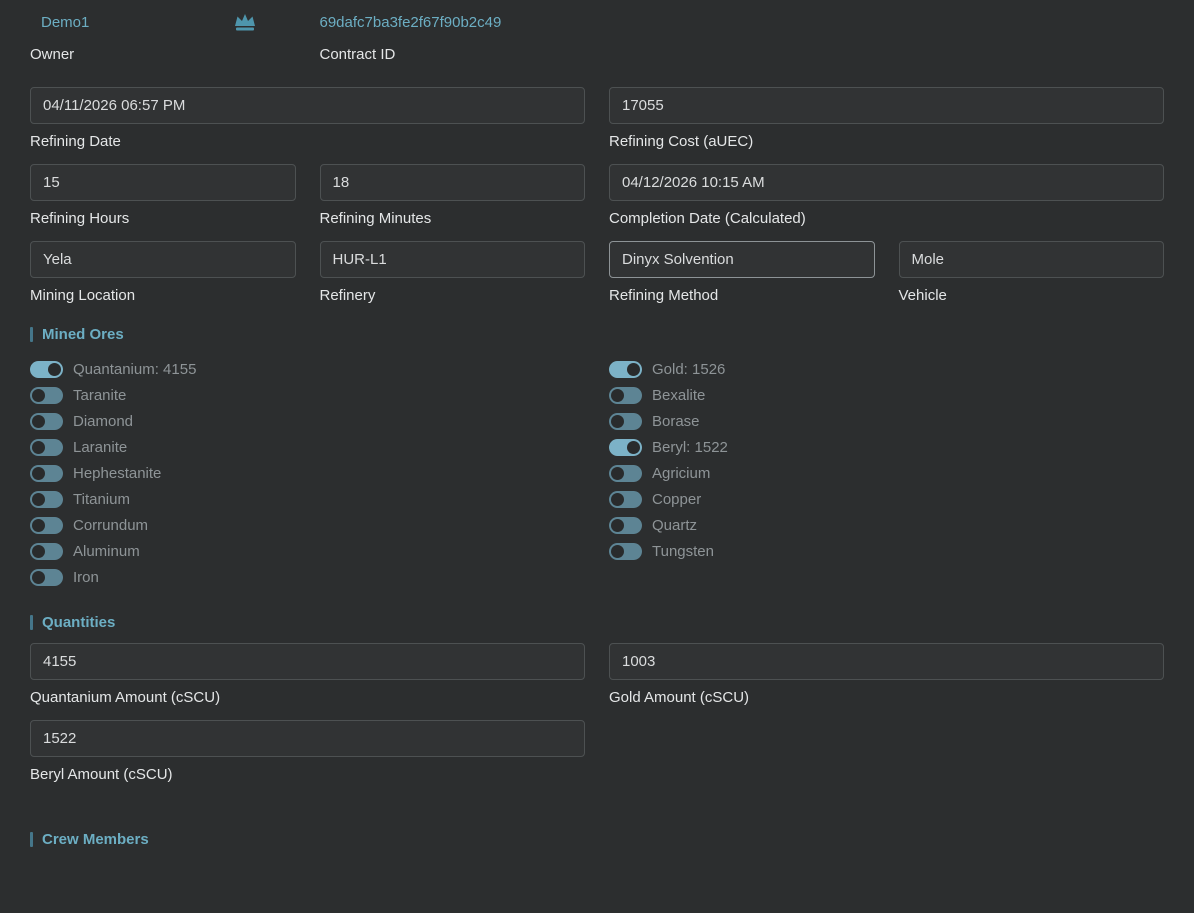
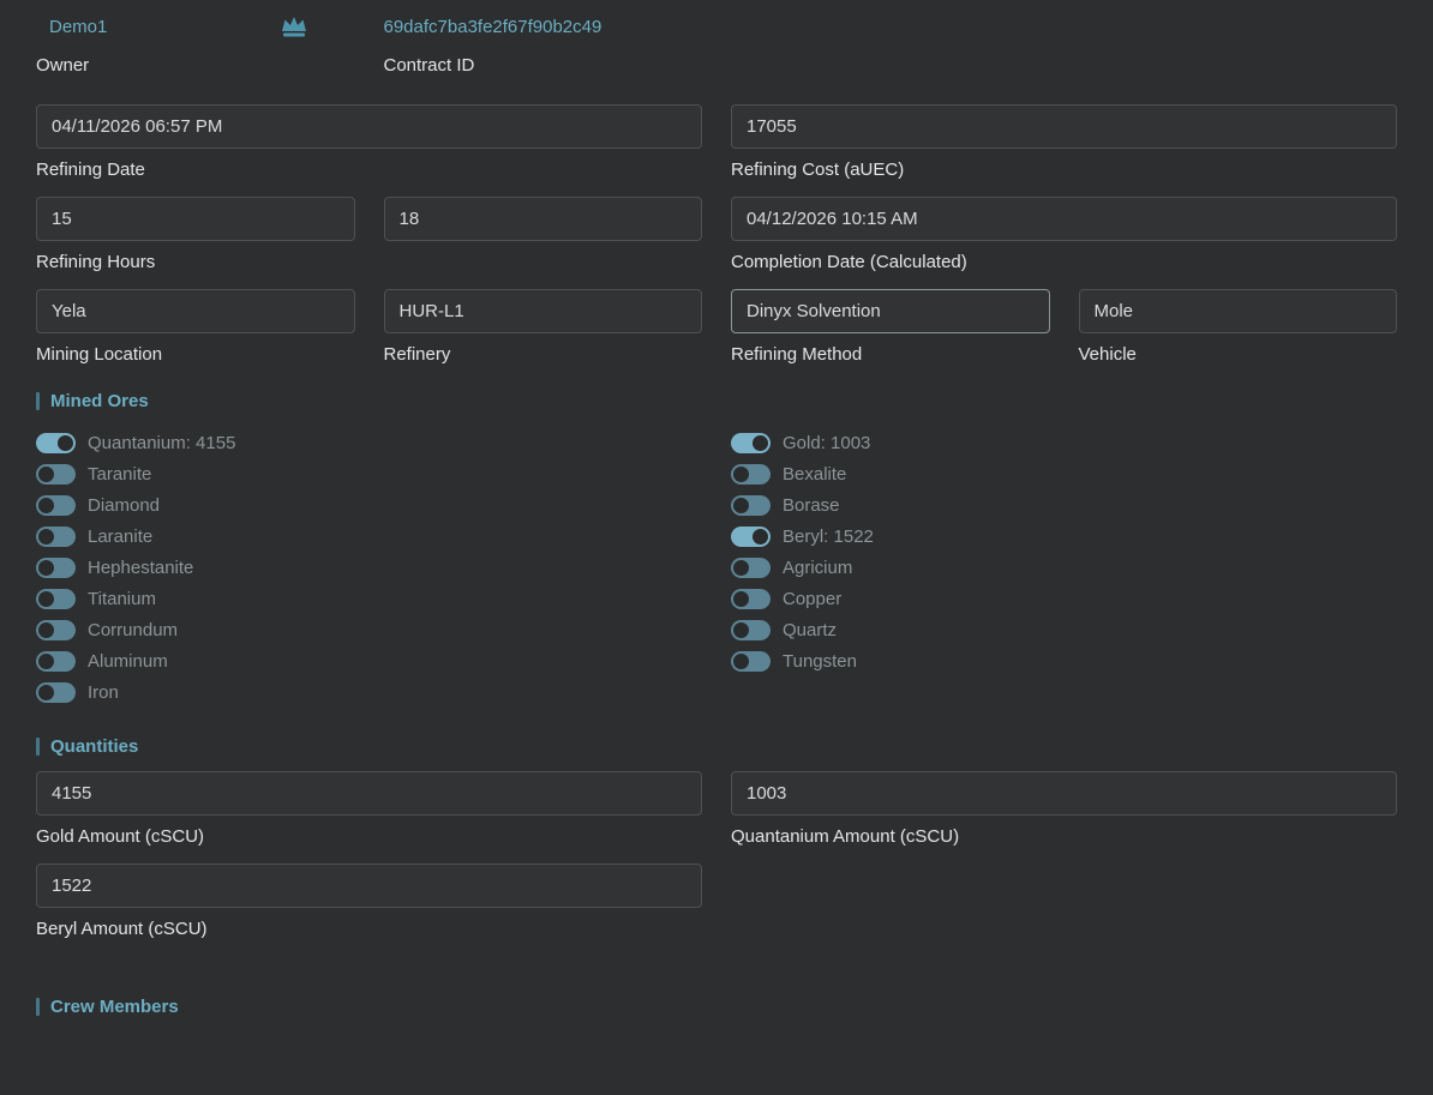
  Demo1
  Owner
  69dafc7ba3fe2f67f90b2c49
  Contract ID
  04/11/2026 06:57 PM
  Refining Date
  17055
  Refining Cost (aUEC)
  15
  Refining Hours
  18
- Refining Minutes
  04/12/2026 10:15 AM
  Completion Date (Calculated)
  Yela
  Mining Location
  HUR-L1
  Refinery
  Dinyx Solvention
  Refining Method
  Mole
  Vehicle
  Mined Ores
  Quantanium: 4155
  Taranite
  Diamond
  Laranite
  Hephestanite
  Titanium
  Corrundum
  Aluminum
  Iron
- Gold: 1526
+ Gold: 1003
  Bexalite
  Borase
  Beryl: 1522
  Agricium
  Copper
  Quartz
  Tungsten
  Quantities
  4155
- Quantanium Amount (cSCU)
+ Gold Amount (cSCU)
  1003
- Gold Amount (cSCU)
+ Quantanium Amount (cSCU)
  1522
  Beryl Amount (cSCU)
  Crew Members
